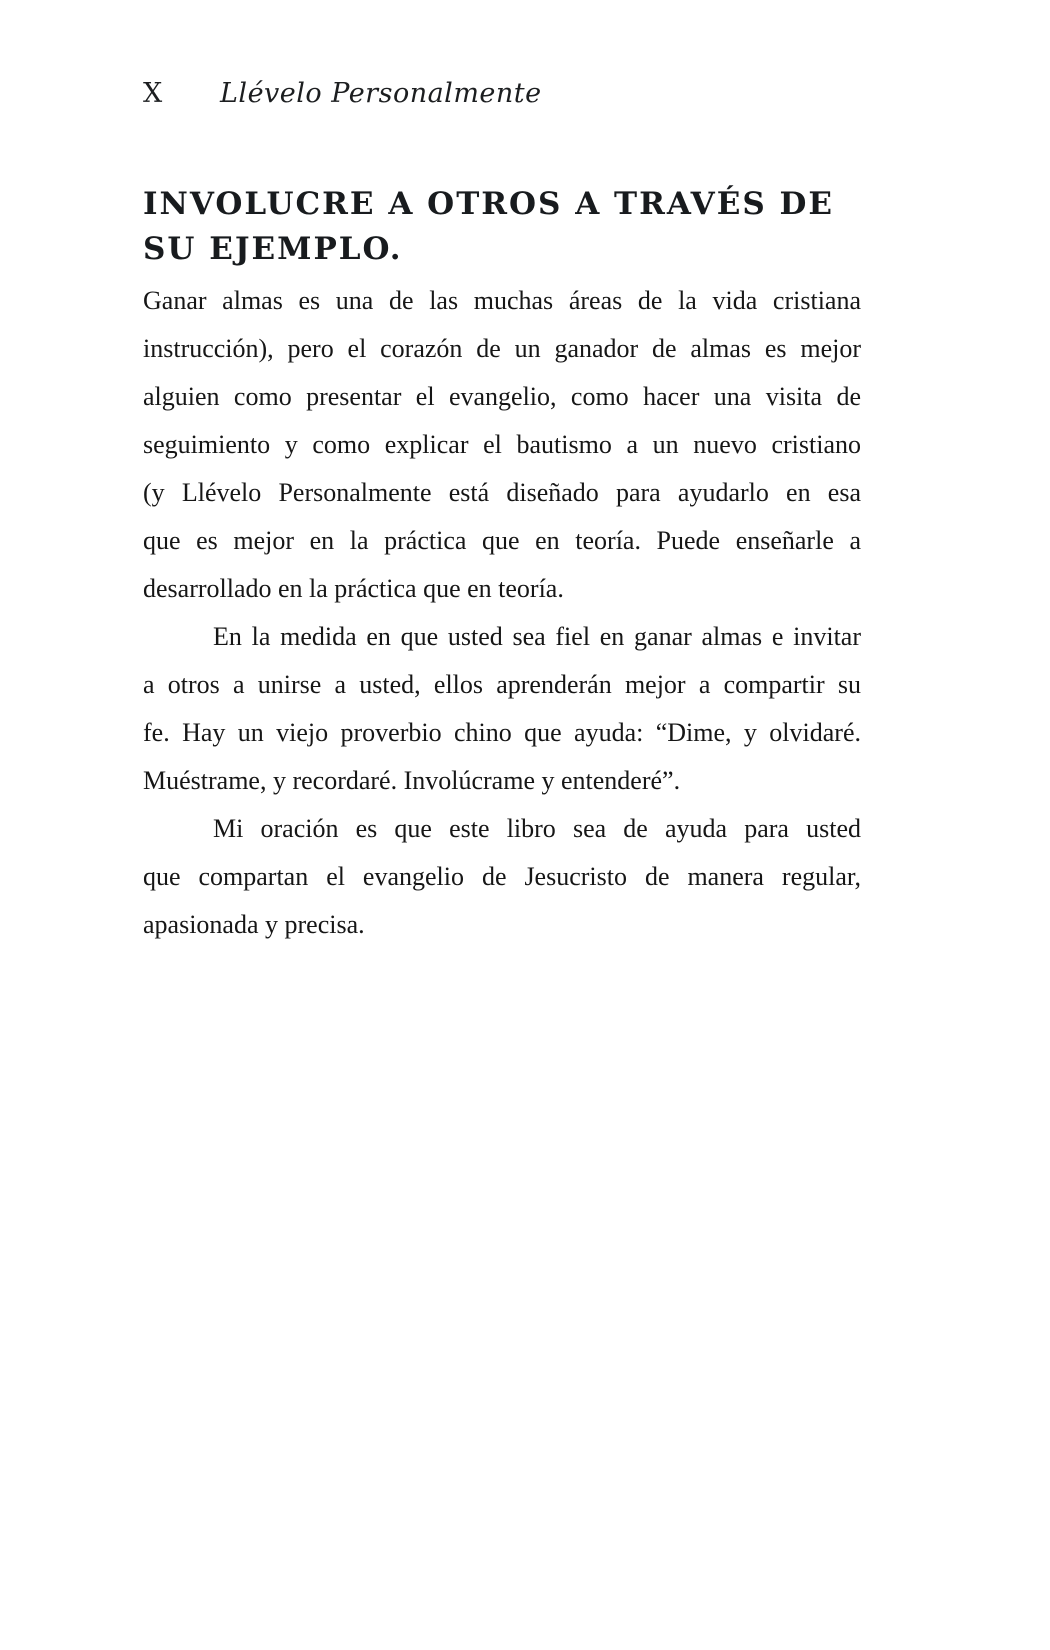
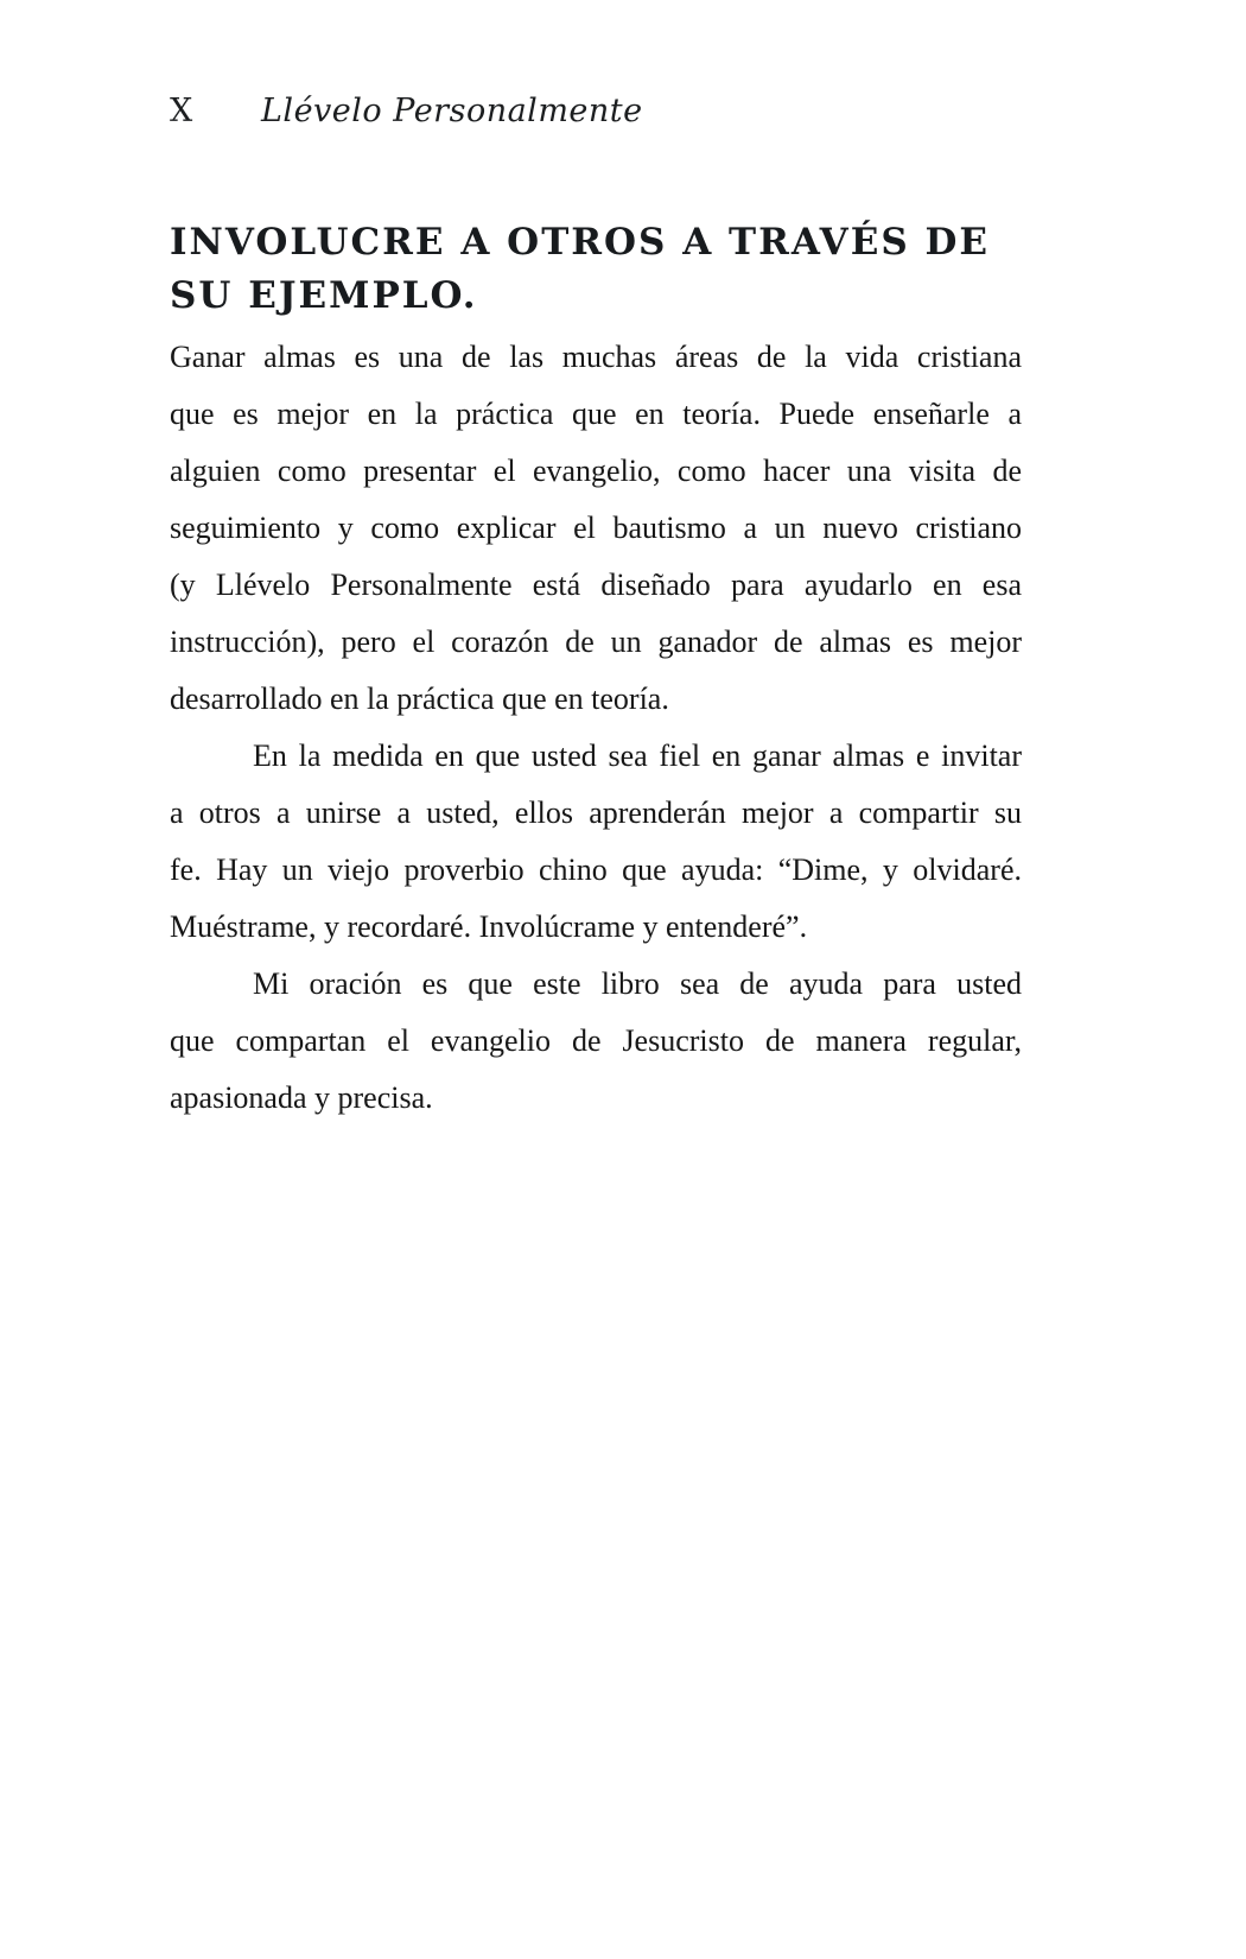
  X
  Llévelo Personalmente
  INVOLUCRE A OTROS A TRAVÉS DE
  SU EJEMPLO.
  Ganar almas es una de las muchas áreas de la vida cristiana
- instrucción), pero el corazón de un ganador de almas es mejor
+ que es mejor en la práctica que en teoría. Puede enseñarle a
  alguien como presentar el evangelio, como hacer una visita de
  seguimiento y como explicar el bautismo a un nuevo cristiano
  (y Llévelo Personalmente está diseñado para ayudarlo en esa
- que es mejor en la práctica que en teoría. Puede enseñarle a
+ instrucción), pero el corazón de un ganador de almas es mejor
  desarrollado en la práctica que en teoría.
  En la medida en que usted sea fiel en ganar almas e invitar
  a otros a unirse a usted, ellos aprenderán mejor a compartir su
  fe. Hay un viejo proverbio chino que ayuda: “Dime, y olvidaré.
  Muéstrame, y recordaré. Involúcrame y entenderé”.
  Mi oración es que este libro sea de ayuda para usted
  que compartan el evangelio de Jesucristo de manera regular,
  apasionada y precisa.
